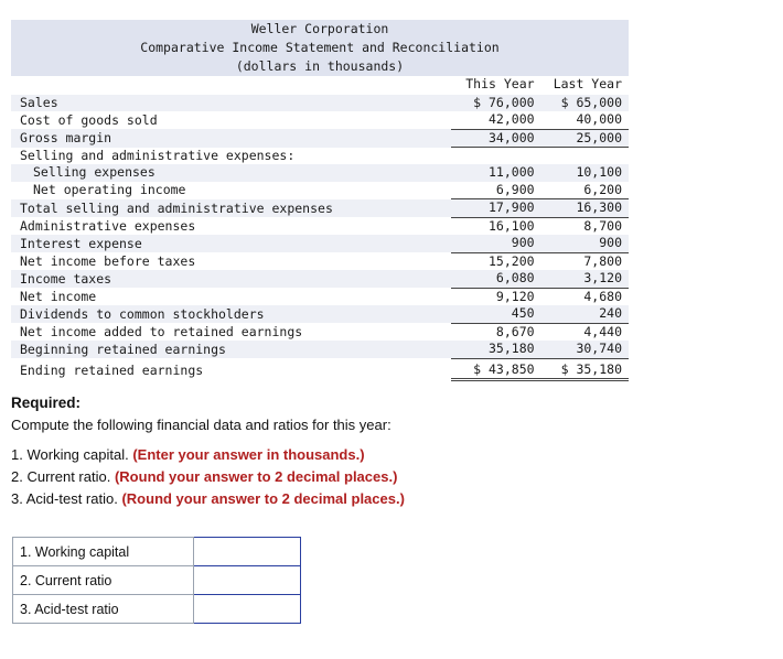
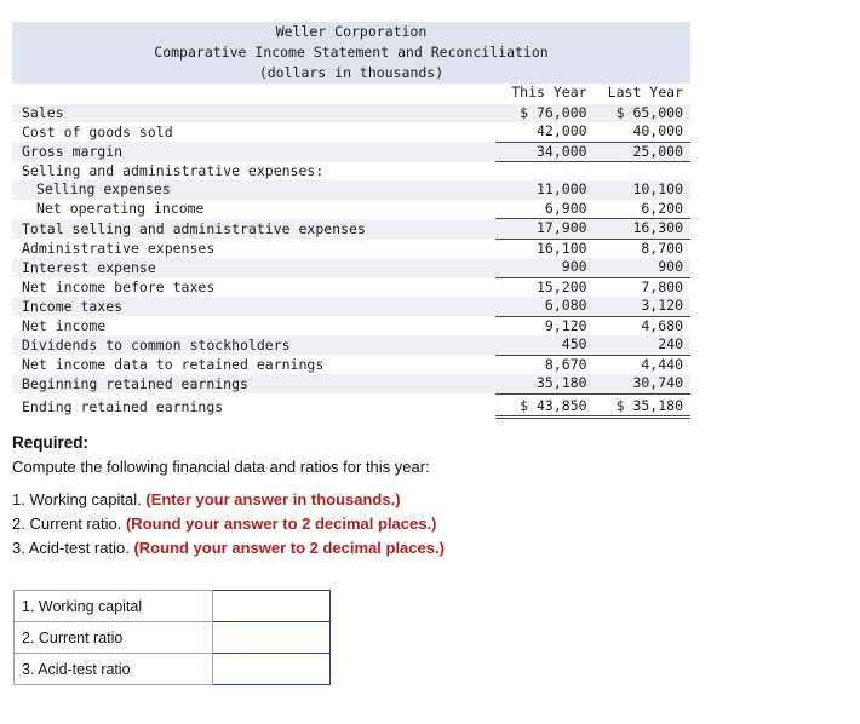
  Weller Corporation Comparative Income Statement and Reconciliation (dollars in thousands)
  	This Year	Last Year
  Sales	$ 76,000	$ 65,000
  Cost of goods sold	42,000	40,000
  Gross margin	34,000	25,000
  Selling and administrative expenses:
  Selling expenses	11,000	10,100
  Net operating income	6,900	6,200
  Total selling and administrative expenses	17,900	16,300
  Administrative expenses	16,100	8,700
  Interest expense	900	900
  Net income before taxes	15,200	7,800
  Income taxes	6,080	3,120
  Net income	9,120	4,680
  Dividends to common stockholders	450	240
- Net income added to retained earnings	8,670	4,440
+ Net income data to retained earnings	8,670	4,440
  Beginning retained earnings	35,180	30,740
  Ending retained earnings	$ 43,850	$ 35,180
  Required:
  Compute the following financial data and ratios for this year:
  1. Working capital. (Enter your answer in thousands.)
  2. Current ratio. (Round your answer to 2 decimal places.)
  3. Acid-test ratio. (Round your answer to 2 decimal places.)
  1. Working capital
  2. Current ratio
  3. Acid-test ratio
